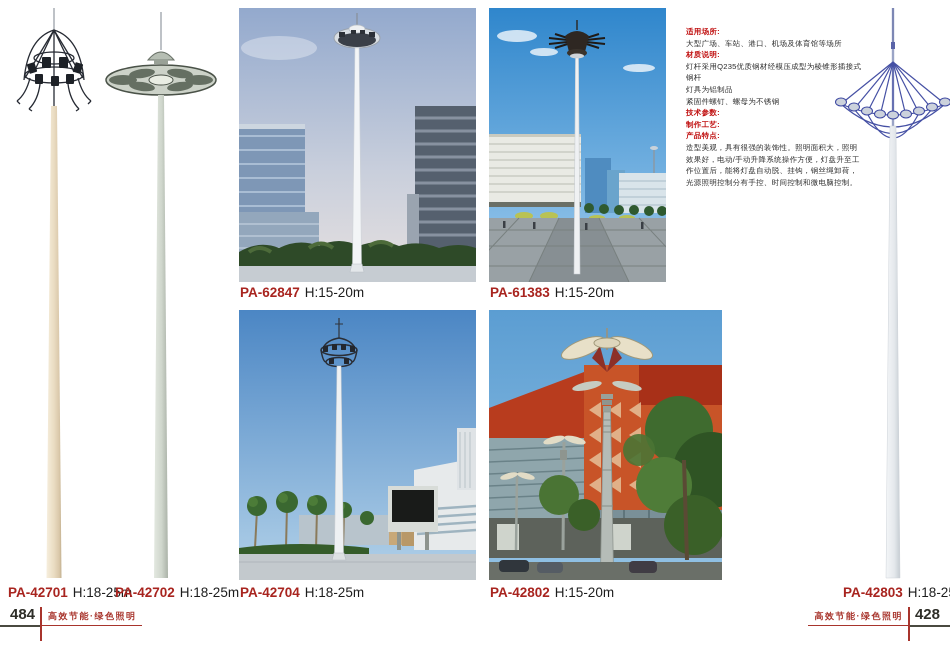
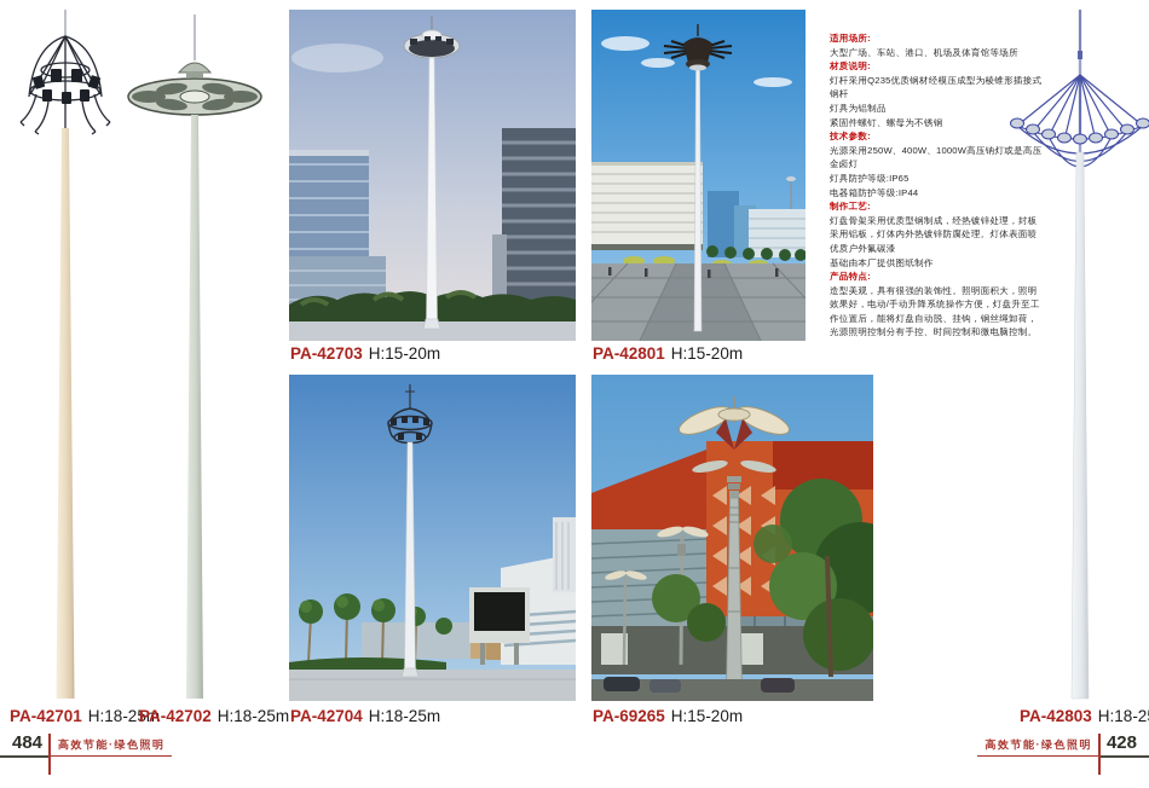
  适用场所:
  大型广场、车站、港口、机场及体育馆等场所
  材质说明:
  灯杆采用Q235优质钢材经模压成型为棱锥形插接式钢杆
  灯具为铝制品
  紧固件螺钉、螺母为不锈钢
  技术参数:
+ 光源采用250W、400W、1000W高压钠灯或是高压金卤灯
+ 灯具防护等级:IP65
+ 电器箱防护等级:IP44
  制作工艺:
+ 灯盘骨架采用优质型钢制成，经热镀锌处理，封板采用铝板，灯体内外热镀锌防腐处理。灯体表面喷优质户外氟碳漆
+ 基础由本厂提供图纸制作
  产品特点:
  造型美观，具有很强的装饰性。照明面积大，照明效果好，电动/手动升降系统操作方便，灯盘升至工作位置后，能将灯盘自动脱、挂钩，钢丝绳卸荷，光源照明控制分有手控、时间控制和微电脑控制。
- PA-62847 H:15-20m
+ PA-42703 H:15-20m
- PA-61383 H:15-20m
+ PA-42801 H:15-20m
  PA-42701 H:18-25m
  PA-42702 H:18-25m
  PA-42704 H:18-25m
- PA-42802 H:15-20m
+ PA-69265 H:15-20m
  PA-42803 H:18-2
  484
  高效节能·绿色照明
  高效节能·绿色照明
  428
